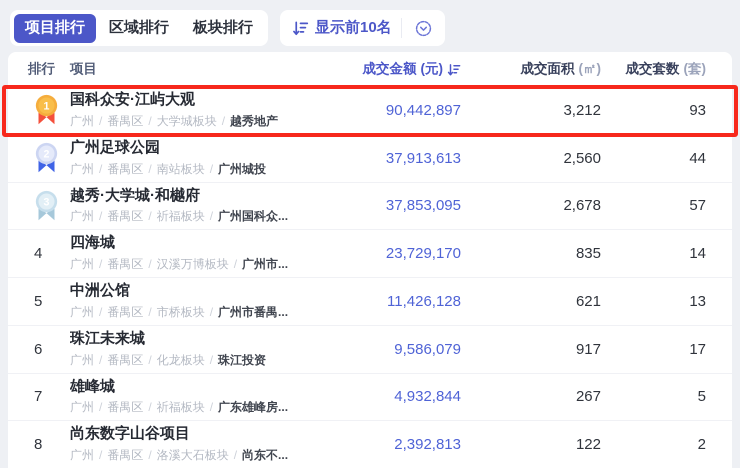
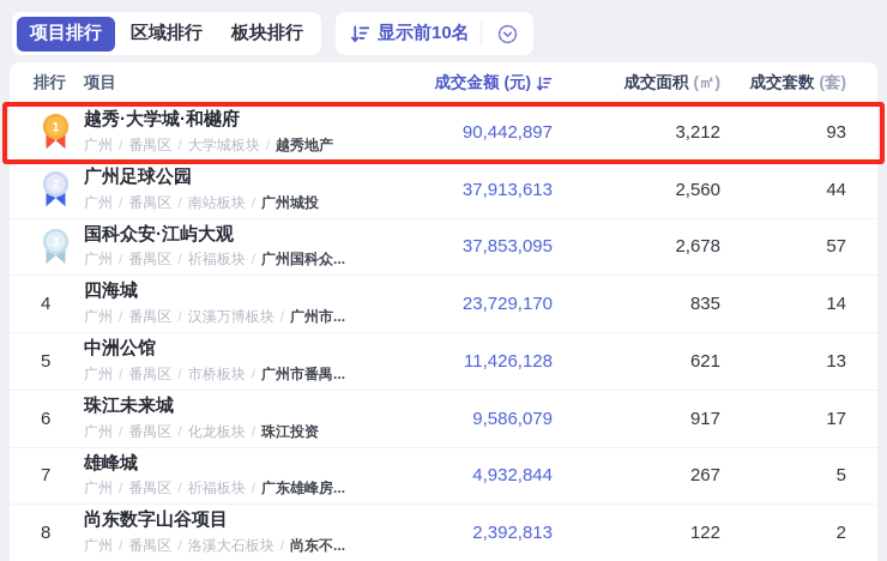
  项目排行
  区域排行
  板块排行
  显示前10名
  排行
  项目
  成交金额
  (元)
  成交面积
  (㎡)
  成交套数
  (套)
  1
- 国科众安·江屿大观
+ 越秀·大学城·和樾府
  广州 / 番禺区 / 大学城板块 / 越秀地产
  90,442,897
  3,212
  93
  2
  广州足球公园
  广州 / 番禺区 / 南站板块 / 广州城投
  37,913,613
  2,560
  44
  3
- 越秀·大学城·和樾府
+ 国科众安·江屿大观
  广州 / 番禺区 / 祈福板块 / 广州国科众...
  37,853,095
  2,678
  57
  4
  四海城
  广州 / 番禺区 / 汉溪万博板块 / 广州市...
  23,729,170
  835
  14
  5
  中洲公馆
  广州 / 番禺区 / 市桥板块 / 广州市番禺...
  11,426,128
  621
  13
  6
  珠江未来城
  广州 / 番禺区 / 化龙板块 / 珠江投资
  9,586,079
  917
  17
  7
  雄峰城
  广州 / 番禺区 / 祈福板块 / 广东雄峰房...
  4,932,844
  267
  5
  8
  尚东数字山谷项目
  广州 / 番禺区 / 洛溪大石板块 / 尚东不...
  2,392,813
  122
  2
